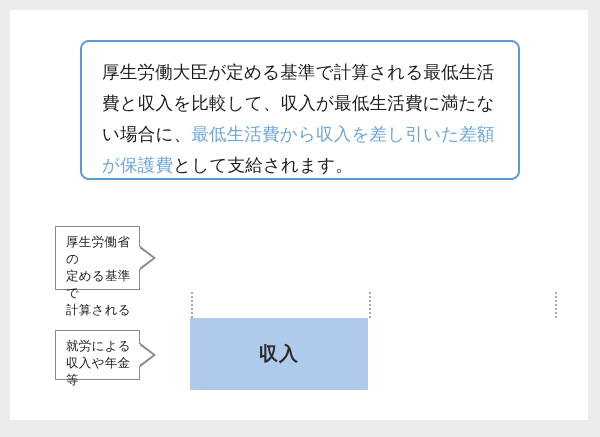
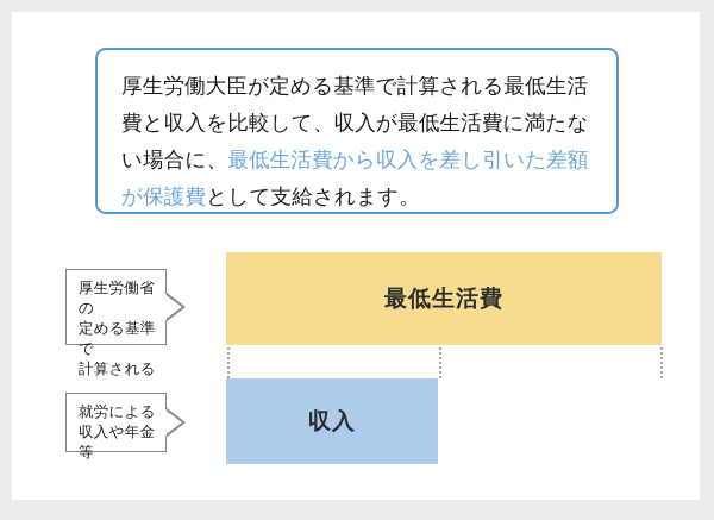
  厚生労働大臣が定める基準で計算される最低生活費と収入を比較して、収入が最低生活費に満たない場合に、最低生活費から収入を差し引いた差額が保護費として支給されます。
+ 最低生活費
  収入
  厚生労働省の
  定める基準で
  計算される
  就労による
  収入や年金等
